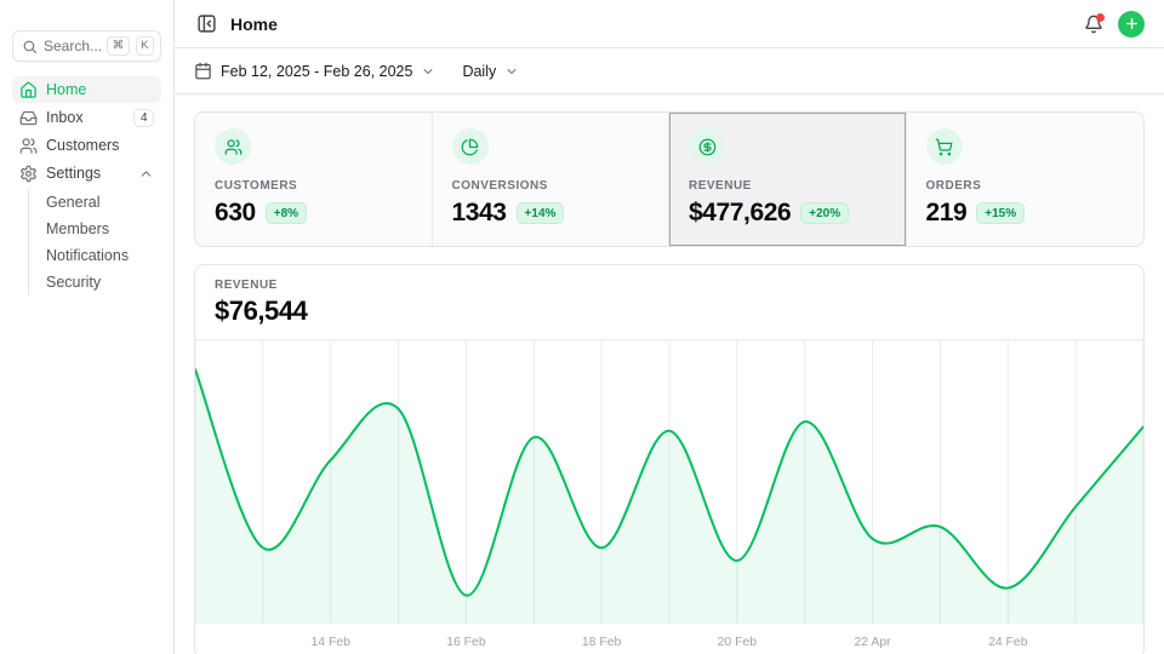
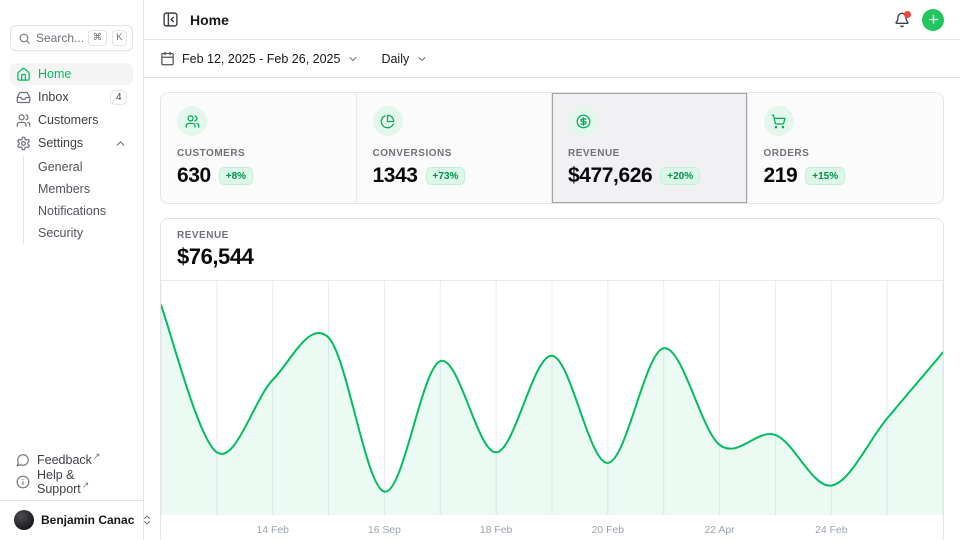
  Search...
  ⌘
  K
  Home
  Inbox
  4
  Customers
  Settings
  General
  Members
  Notifications
  Security
+ Feedback↗
+ Help & Support↗
+ Benjamin Canac
  Home
  Feb 12, 2025 - Feb 26, 2025
  Daily
  CUSTOMERS
  630
  +8%
  CONVERSIONS
  1343
- +14%
+ +73%
  REVENUE
  $477,626
  +20%
  ORDERS
  219
  +15%
  REVENUE
  $76,544
  14 Feb
- 16 Feb
+ 16 Sep
  18 Feb
  20 Feb
  22 Apr
  24 Feb
